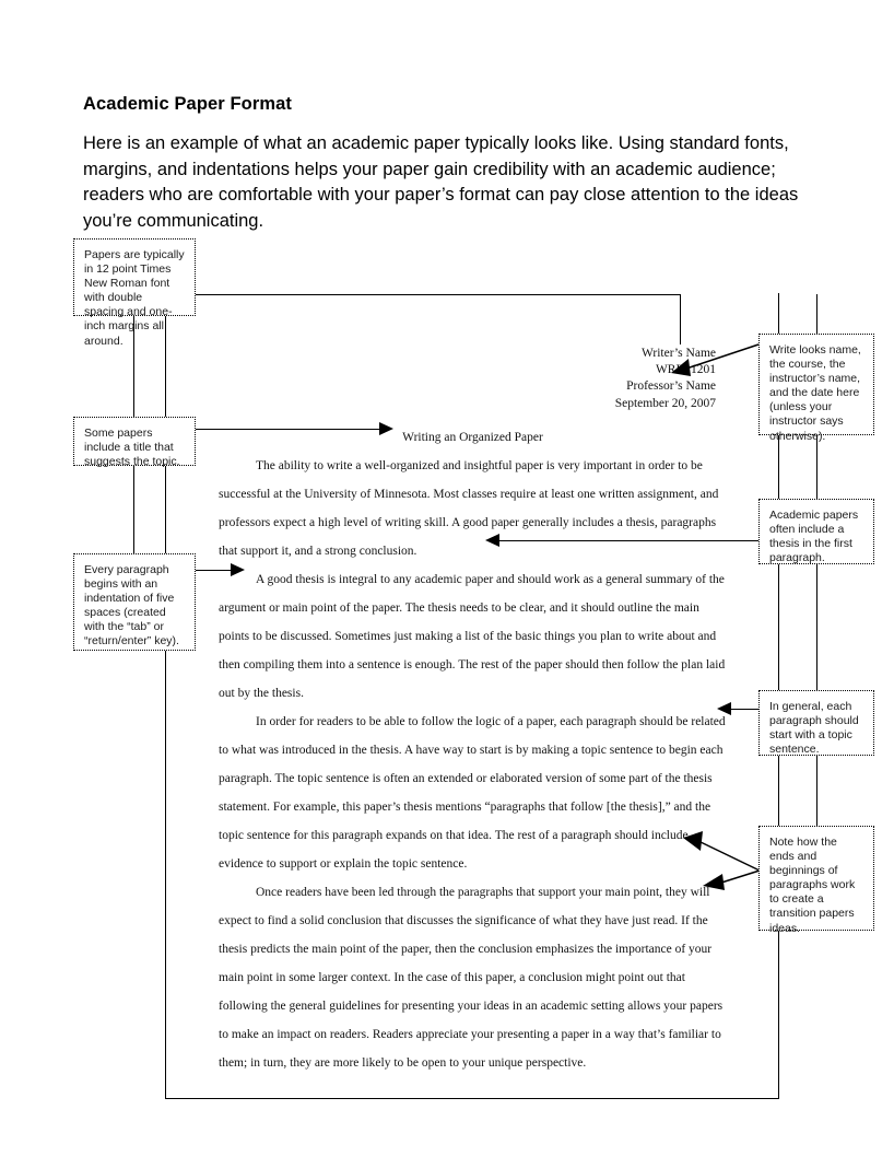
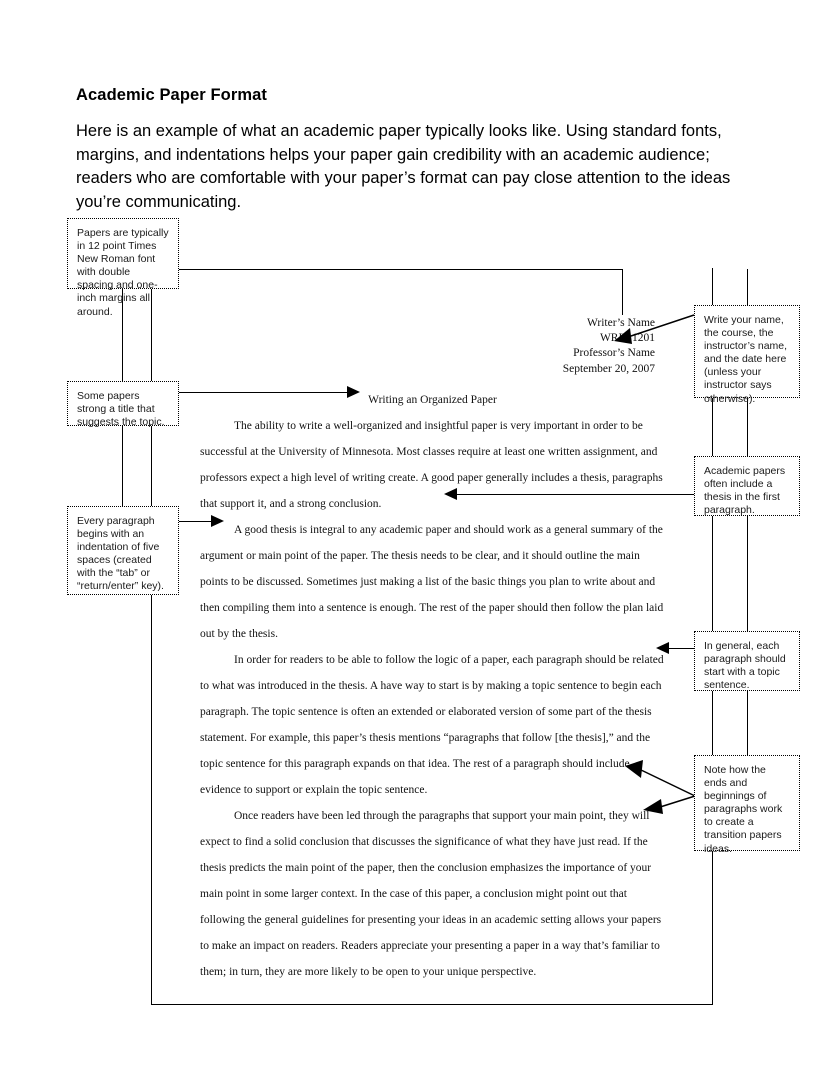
  Academic Paper Format
  Here is an example of what an academic paper typically looks like. Using standard fonts, margins, and indentations helps your paper gain credibility with an academic audience; readers who are comfortable with your paper’s format can pay close attention to the ideas you’re communicating.
  Writer’s Name
  WR 1201
  Professor’s Name
  September 20, 2007
  Writing an Organized Paper
- The ability to write a well-organized and insightful paper is very important in order to be successful at the University of Minnesota. Most classes require at least one written assignment, and professors expect a high level of writing skill. A good paper generally includes a thesis, paragraphs that support it, and a strong conclusion.
+ The ability to write a well-organized and insightful paper is very important in order to be successful at the University of Minnesota. Most classes require at least one written assignment, and professors expect a high level of writing create. A good paper generally includes a thesis, paragraphs that support it, and a strong conclusion.
  A good thesis is integral to any academic paper and should work as a general summary of the argument or main point of the paper. The thesis needs to be clear, and it should outline the main points to be discussed. Sometimes just making a list of the basic things you plan to write about and then compiling them into a sentence is enough. The rest of the paper should then follow the plan laid out by the thesis.
  In order for readers to be able to follow the logic of a paper, each paragraph should be related to what was introduced in the thesis. A have way to start is by making a topic sentence to begin each paragraph. The topic sentence is often an extended or elaborated version of some part of the thesis statement. For example, this paper’s thesis mentions “paragraphs that follow [the thesis],” and the topic sentence for this paragraph expands on that idea. The rest of a paragraph should include evidence to support or explain the topic sentence.
  Once readers have been led through the paragraphs that support your main point, they will expect to find a solid conclusion that discusses the significance of what they have just read. If the thesis predicts the main point of the paper, then the conclusion emphasizes the importance of your main point in some larger context. In the case of this paper, a conclusion might point out that following the general guidelines for presenting your ideas in an academic setting allows your papers to make an impact on readers. Readers appreciate your presenting a paper in a way that’s familiar to them; in turn, they are more likely to be open to your unique perspective.
  Papers are typically in 12 point Times New Roman font with double spacing and one-inch margins all around.
- Some papers include a title that suggests the topic.
+ Some papers strong a title that suggests the topic.
  Every paragraph begins with an indentation of five spaces (created with the “tab” or “return/enter” key).
- Write looks name, the course, the instructor’s name, and the date here (unless your instructor says otherwise).
+ Write your name, the course, the instructor’s name, and the date here (unless your instructor says otherwise).
  Academic papers often include a thesis in the first paragraph.
  In general, each paragraph should start with a topic sentence.
  Note how the ends and beginnings of paragraphs work to create a transition papers ideas.
